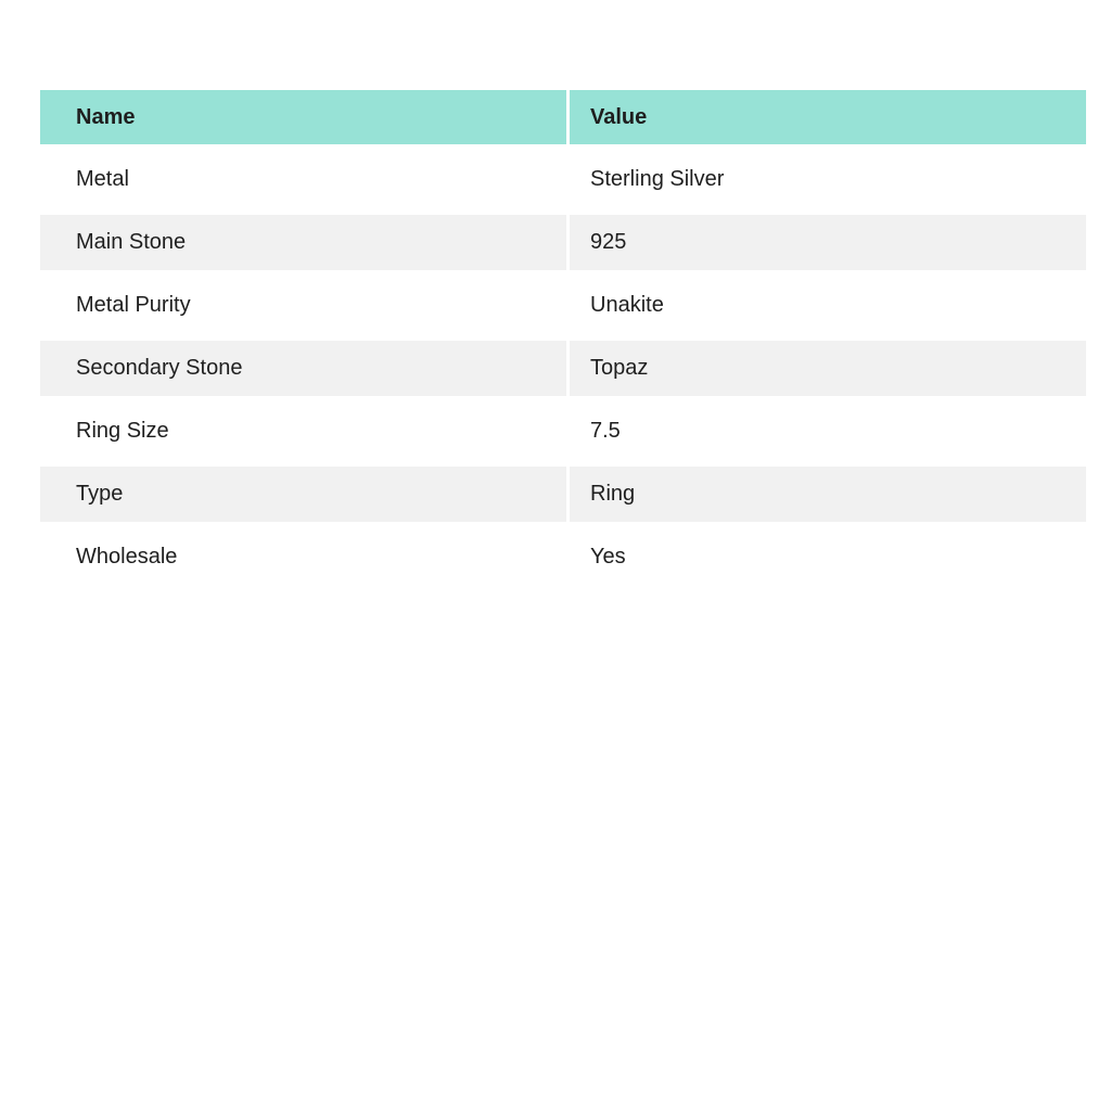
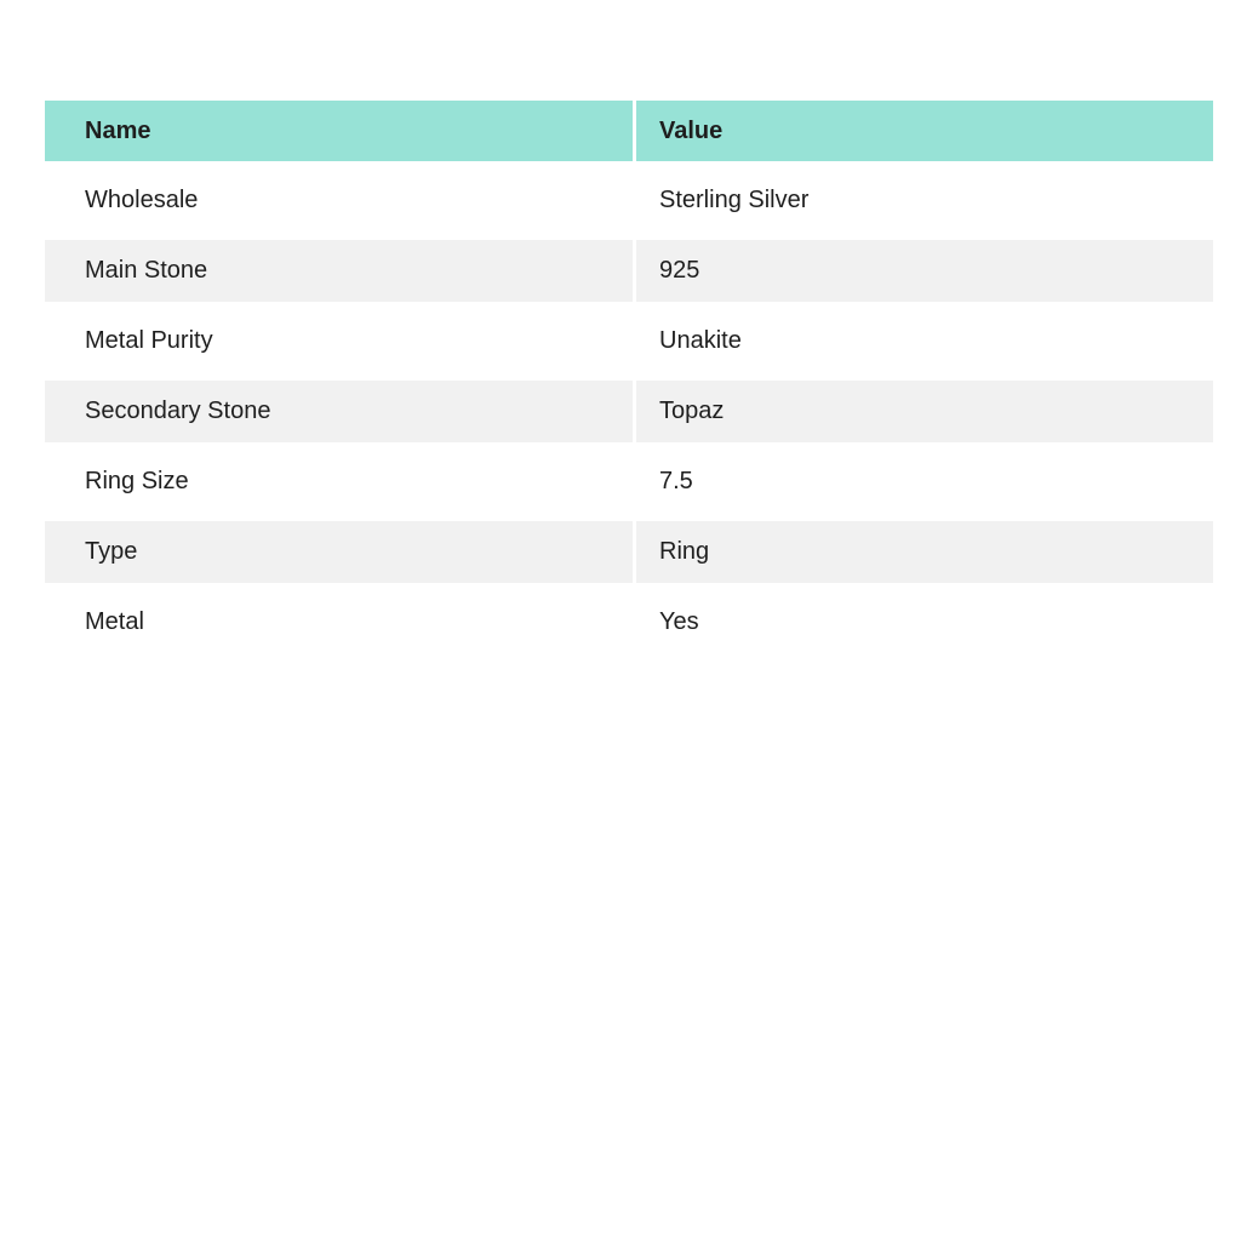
  Name
  Value
- Metal
+ Wholesale
  Sterling Silver
  Main Stone
  925
  Metal Purity
  Unakite
  Secondary Stone
  Topaz
  Ring Size
  7.5
  Type
  Ring
- Wholesale
+ Metal
  Yes
